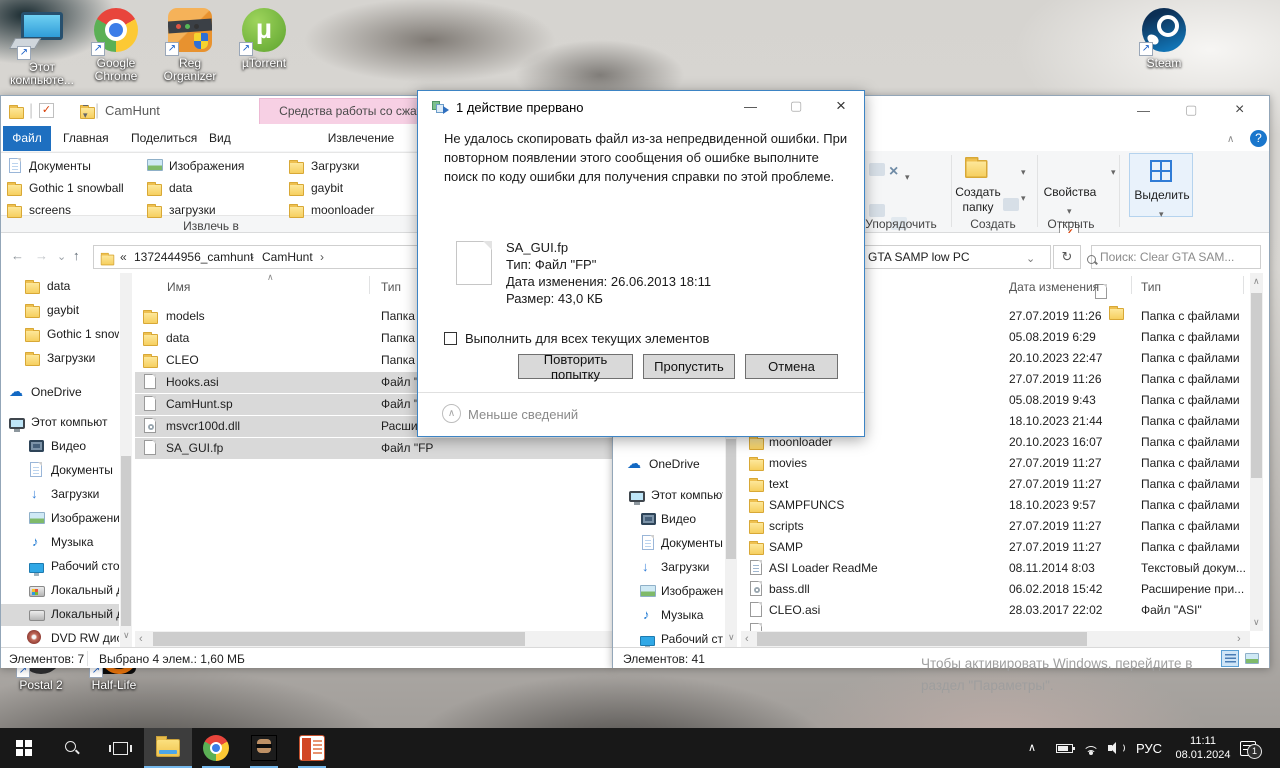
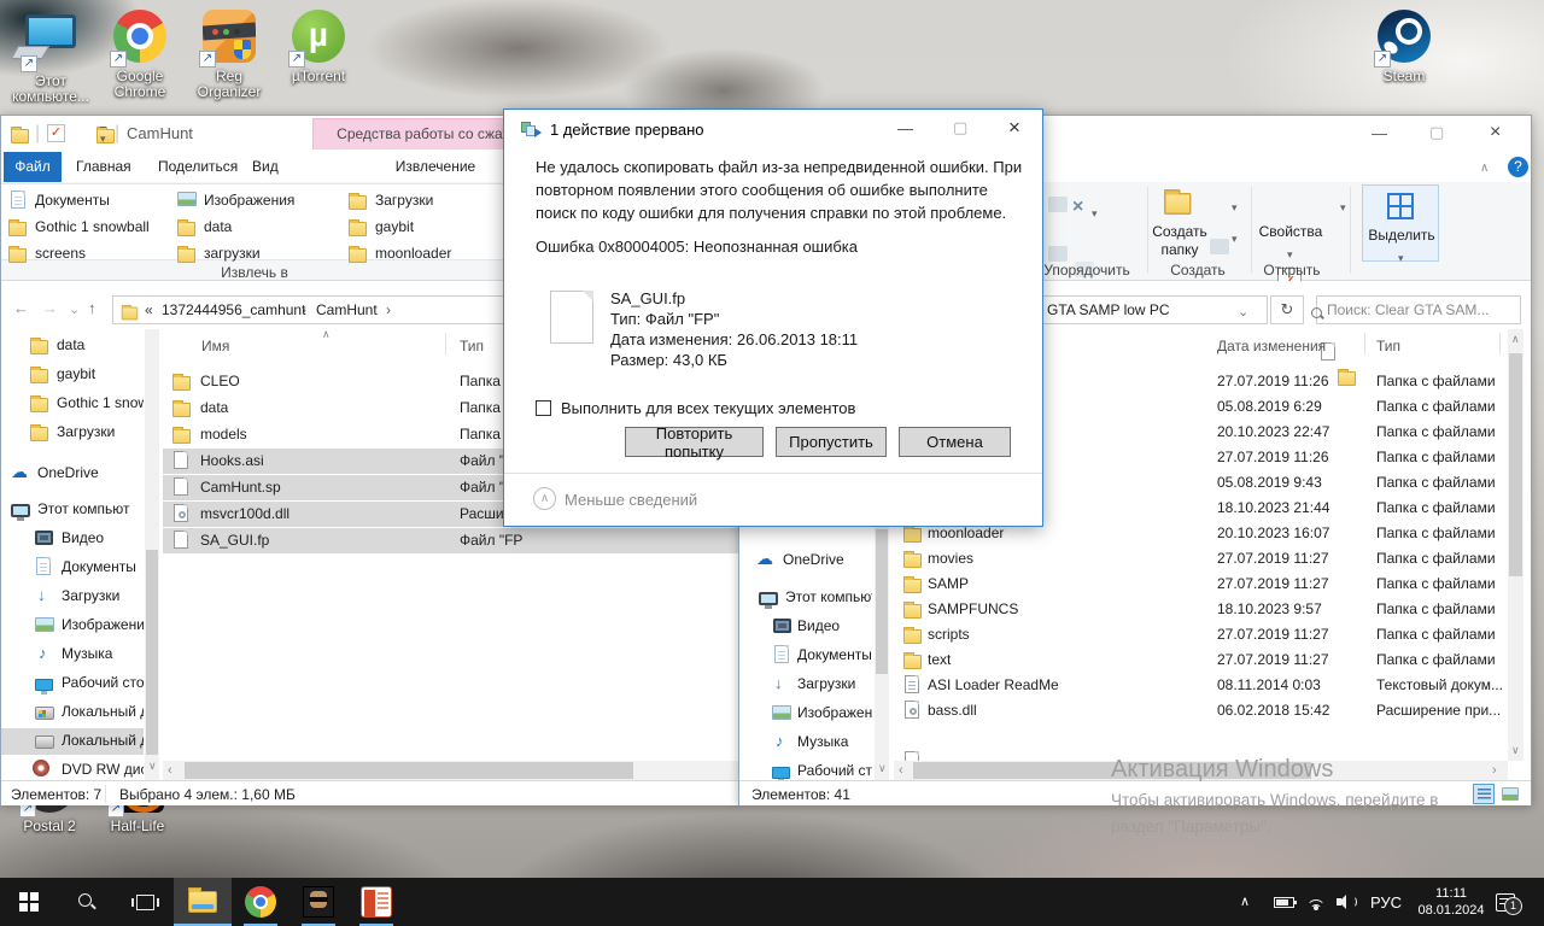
  Этот компьюте...
  Google Chrome
  Reg Organizer
  µTorrent
  Steam
  Postal 2
  Half-Life
  |
  ✓
  |
  CamHunt
  Средства работы со сжа
  Файл
  Главная
  Поделиться
  Вид
  Извлечение
  Документы
  Gothic 1 snowball
  screens
  Изображения
  data
  загрузки
  Загрузки
  gaybit
  moonloader
  Извлечь в
  1372444956_camhunt
  CamHunt
  data
  gaybit
  Gothic 1 snow
  Загрузки
  OneDrive
  Этот компьют
  Видео
  Документы
  Загрузки
  Изображени
  Музыка
  Рабочий сто
  Локальный
  Локальный
  DVD RW ди
  Имя
  Тип
- models
+ CLEO
  Папка
  data
  Папка
- CLEO
+ models
  Папка
  Hooks.asi
  Файл "
  CamHunt.sp
  Файл "
  msvcr100d.dll
  Расши
  SA_GUI.fp
  Файл "FP
  Элементов: 7
  Выбрано 4 элем.: 1,60 МБ
  ×
  Упорядочить
  Создать
  папку
  Создать
  Свойства
  Открыть
  Выделить
  GTA SAMP low PC
  Поиск: Clear GTA SAM...
  Дата изменения
  Тип
  27.07.2019 11:26
  Папка с файлами
  05.08.2019 6:29
  Папка с файлами
  20.10.2023 22:47
  Папка с файлами
  27.07.2019 11:26
  Папка с файлами
  05.08.2019 9:43
  Папка с файлами
  18.10.2023 21:44
  Папка с файлами
  moonloader
  20.10.2023 16:07
  Папка с файлами
  movies
  27.07.2019 11:27
  Папка с файлами
- text
+ SAMP
  27.07.2019 11:27
  Папка с файлами
  SAMPFUNCS
  18.10.2023 9:57
  Папка с файлами
  scripts
  27.07.2019 11:27
  Папка с файлами
- SAMP
+ text
  27.07.2019 11:27
  Папка с файлами
  ASI Loader ReadMe
- 08.11.2014 8:03
+ 08.11.2014 0:03
  Текстовый докум...
  bass.dll
  06.02.2018 15:42
  Расширение при...
- CLEO.asi
- 28.03.2017 22:02
- Файл "ASI"
  OneDrive
  Этот компью
  Видео
  Документы
  Загрузки
  Изображен
  Музыка
  Рабочий ст
  Элементов: 41
  1 действие прервано
  Не удалось скопировать файл из-за непредвиденной ошибки. При повторном появлении этого сообщения об ошибке выполните поиск по коду ошибки для получения справки по этой проблеме.
+ Ошибка 0x80004005: Неопознанная ошибка
  SA_GUI.fp
  Тип: Файл "FP"
  Дата изменения: 26.06.2013 18:11
  Размер: 43,0 КБ
  Выполнить для всех текущих элементов
  Повторить попытку
  Пропустить
  Отмена
  Меньше сведений
+ Активация Windows
  Чтобы активировать Windows, перейдите в
  РУС
  11:11
  08.01.2024
  1
